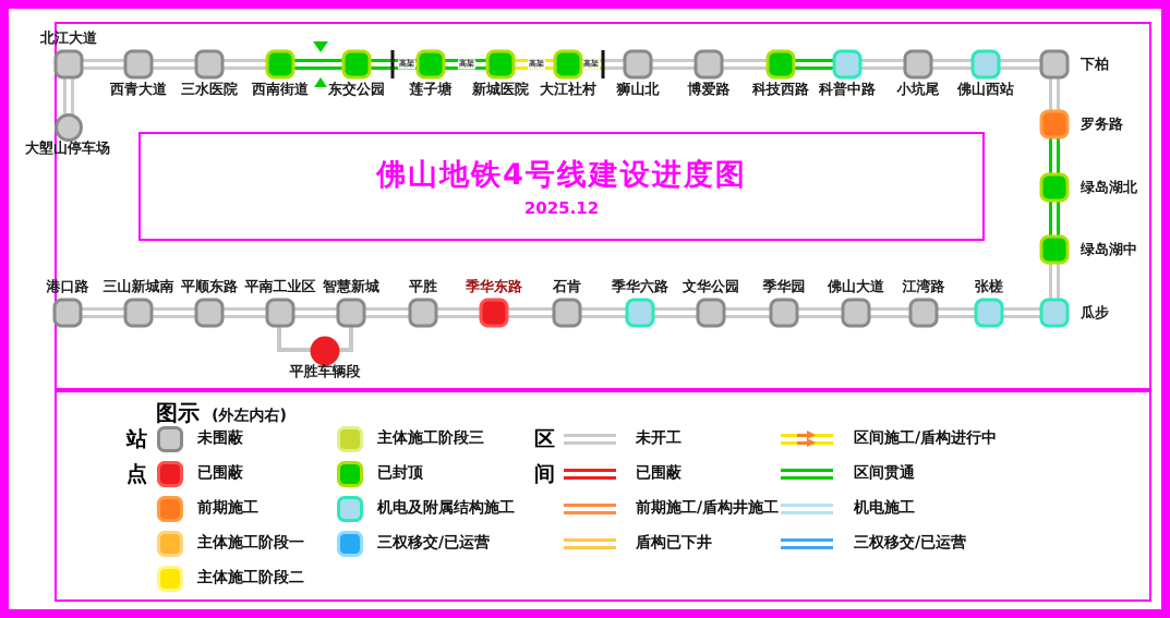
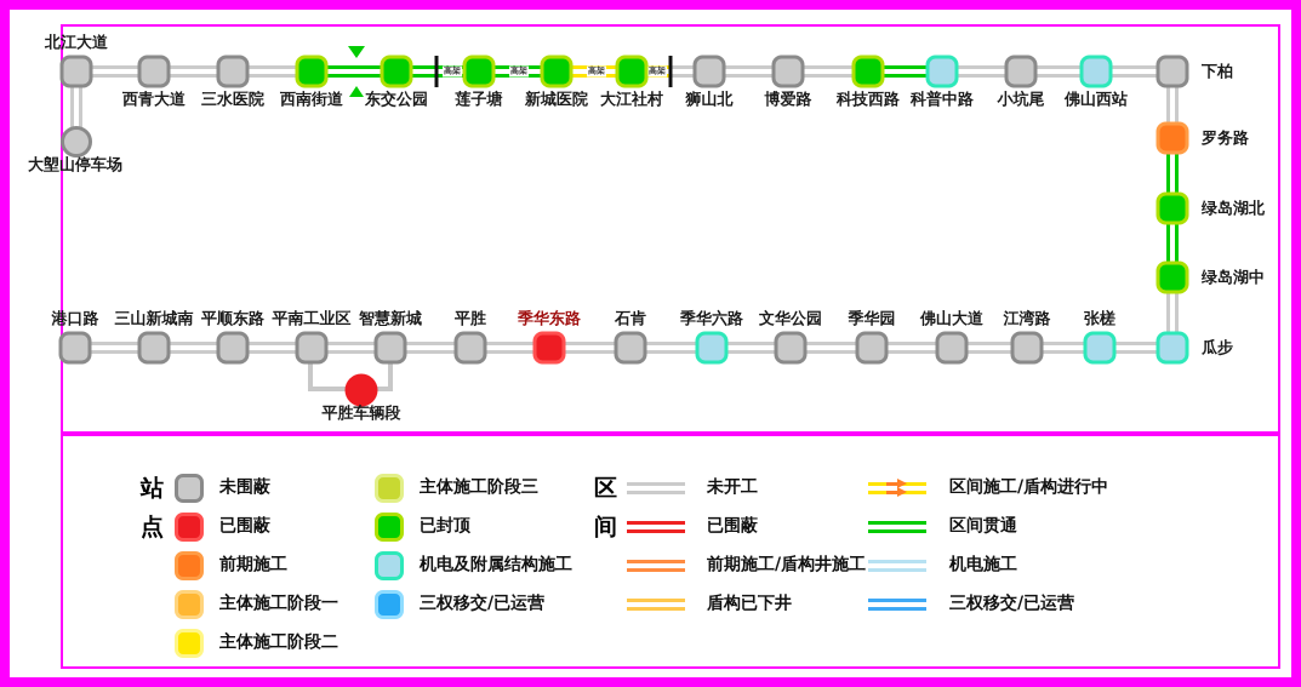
- 佛山地铁4号线建设进度图
- 2025.12
- 图示 (外左内右)
  高架
  高架
  高架
  高架
  北江大道
  西青大道
  三水医院
  西南街道
  东交公园
  莲子塘
  新城医院
  大江社村
  狮山北
  博爱路
  科技西路
  科普中路
  小坑尾
  佛山西站
  下柏
  罗务路
  绿岛湖北
  绿岛湖中
  瓜步
  港口路
  三山新城南
  平顺东路
  平南工业区
  智慧新城
  平胜
  季华东路
  石肯
  季华六路
  文华公园
  季华园
  佛山大道
  江湾路
  张槎
  大塱山停车场
  平胜车辆段
  站
  点
  区
  间
  未围蔽
  已围蔽
  前期施工
  主体施工阶段一
  主体施工阶段二
  主体施工阶段三
  已封顶
  机电及附属结构施工
  三权移交/已运营
  未开工
  已围蔽
  前期施工/盾构井施工
  盾构已下井
  区间施工/盾构进行中
  区间贯通
  机电施工
  三权移交/已运营
